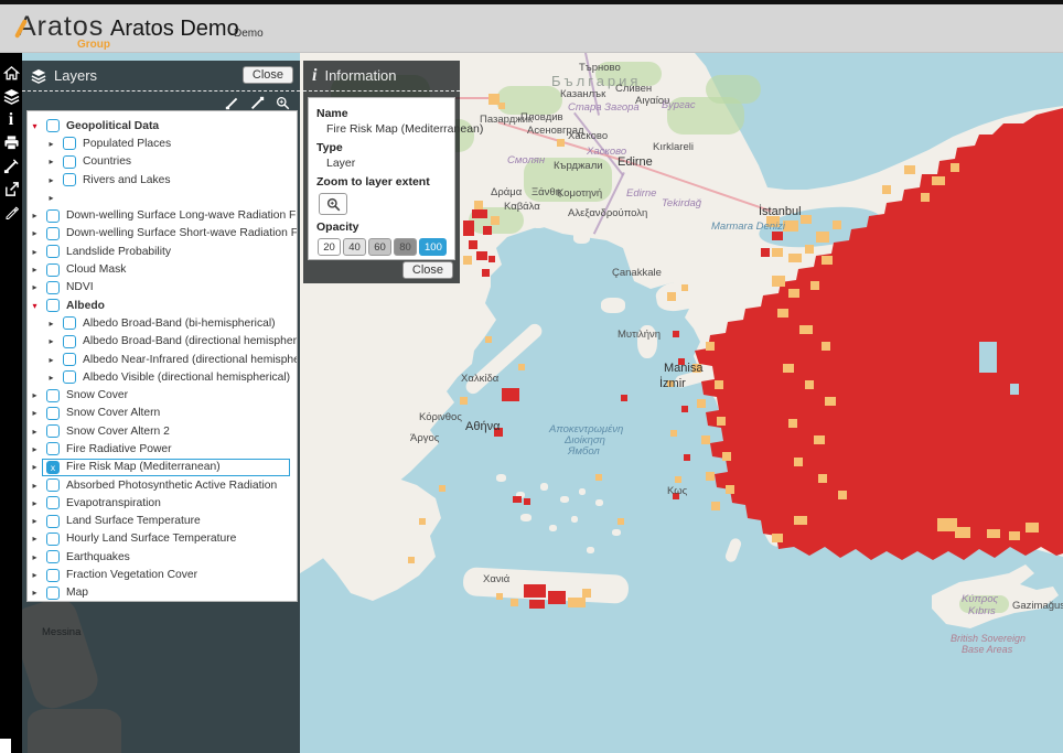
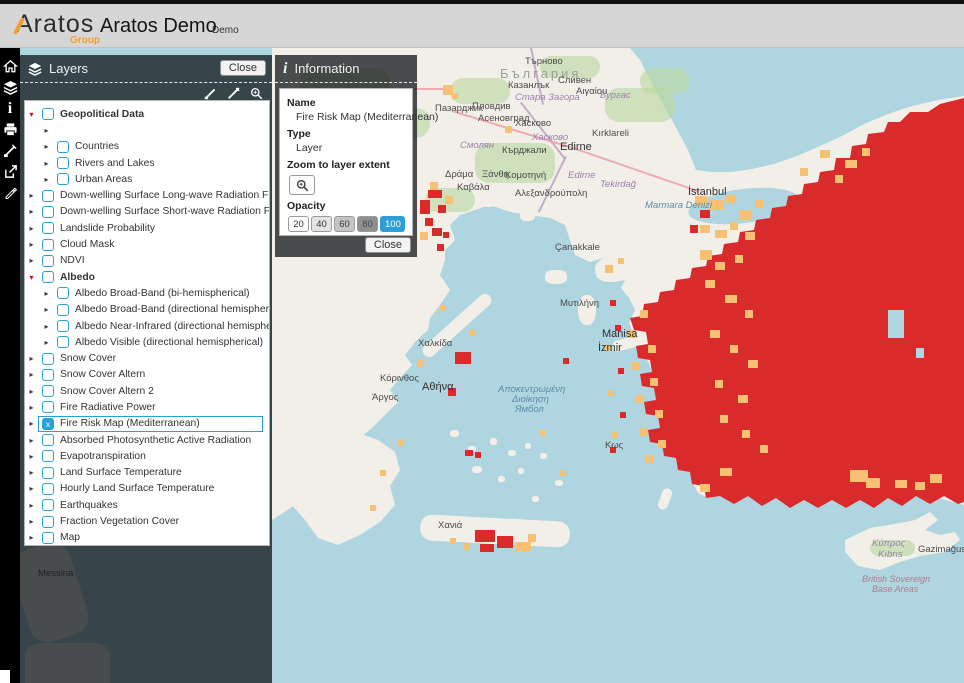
  Търново
  България
  Казанлък
  Сливен
  Стара Загора
  Αιγαίου
  Бургас
  Пазарджик
  Пловдив
  Асеновград
  Хасково
  Хасково
  Смолян
  Кърджали
  Kırklareli
  Edirne
  Edirne
  Tekirdağ
  Δράμα
  Ξάνθη
  Κομοτηνή
  Καβάλα
  Αλεξανδρούπολη
  Marmara Denizi
  Çanakkale
  İstanbul
  Μυτιλήνη
  Manisa
  İzmir
  Χαλκίδα
  Αθήνα
  Κόρινθος
  Άργος
  Αποκεντρωμένη
  Διοίκηση
  Ямбол
  Κως
  Χανιά
  Κύπρος
  Kıbrıs
  Gazimağu
  British Sovereign
  Base Areas
  Messina
  Aratos
  Group
  Aratos Demo
  Demo
  i
  Layers
  Close
  ▾
  Geopolitical Data
  ▸
- Populated Places
  ▸
  Countries
  ▸
  Rivers and Lakes
  ▸
+ Urban Areas
  ▸
  Down-welling Surface Long-wave Radiation F
  ▸
  Down-welling Surface Short-wave Radiation F
  ▸
  Landslide Probability
  ▸
  Cloud Mask
  ▸
  NDVI
  ▾
  Albedo
  ▸
  Albedo Broad-Band (bi-hemispherical)
  ▸
  Albedo Broad-Band (directional hemispher
  ▸
  Albedo Near-Infrared (directional hemisph
  ▸
  Albedo Visible (directional hemispherical)
  ▸
  Snow Cover
  ▸
  Snow Cover Altern
  ▸
  Snow Cover Altern 2
  ▸
  Fire Radiative Power
  ▸
  x
  Fire Risk Map (Mediterranean)
  ▸
  Absorbed Photosynthetic Active Radiation
  ▸
  Evapotranspiration
  ▸
  Land Surface Temperature
  ▸
  Hourly Land Surface Temperature
  ▸
  Earthquakes
  ▸
  Fraction Vegetation Cover
  ▸
  Map
  i
  Information
  Name
  Fire Risk Map (Mediterranean)
  Type
  Layer
  Zoom to layer extent
  Opacity
  20
  40
  60
  80
  100
  Close
